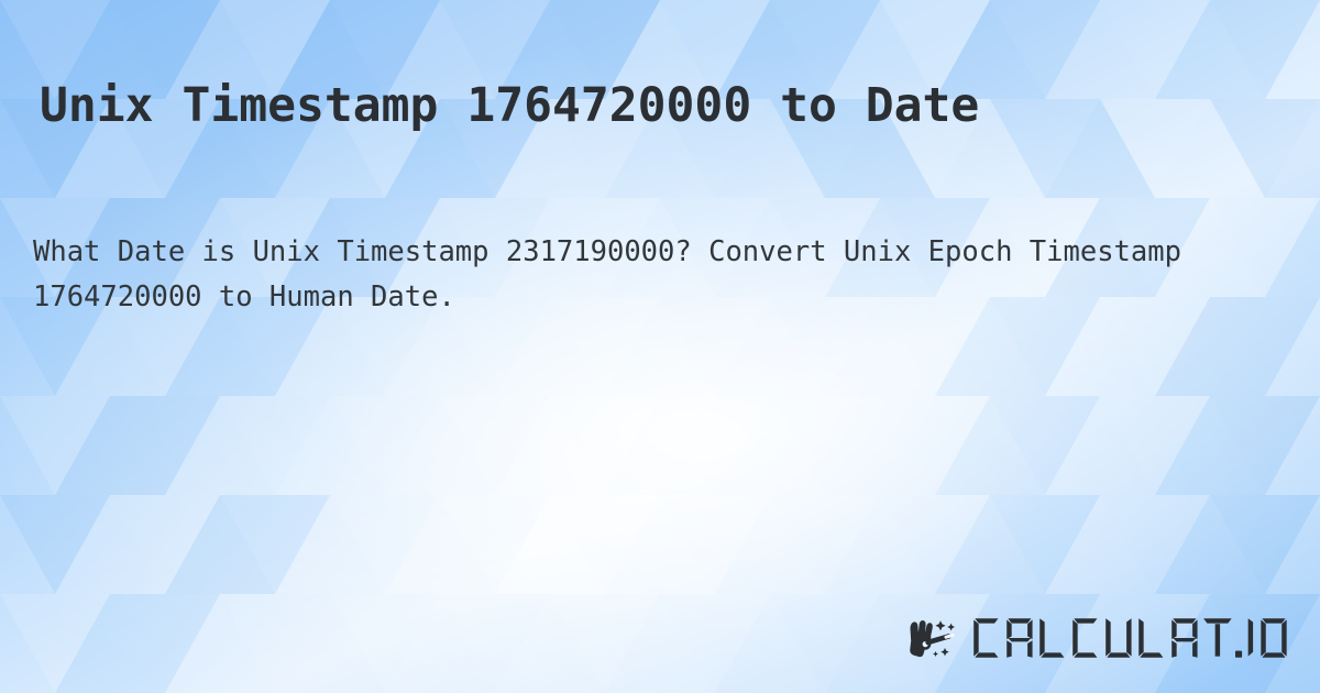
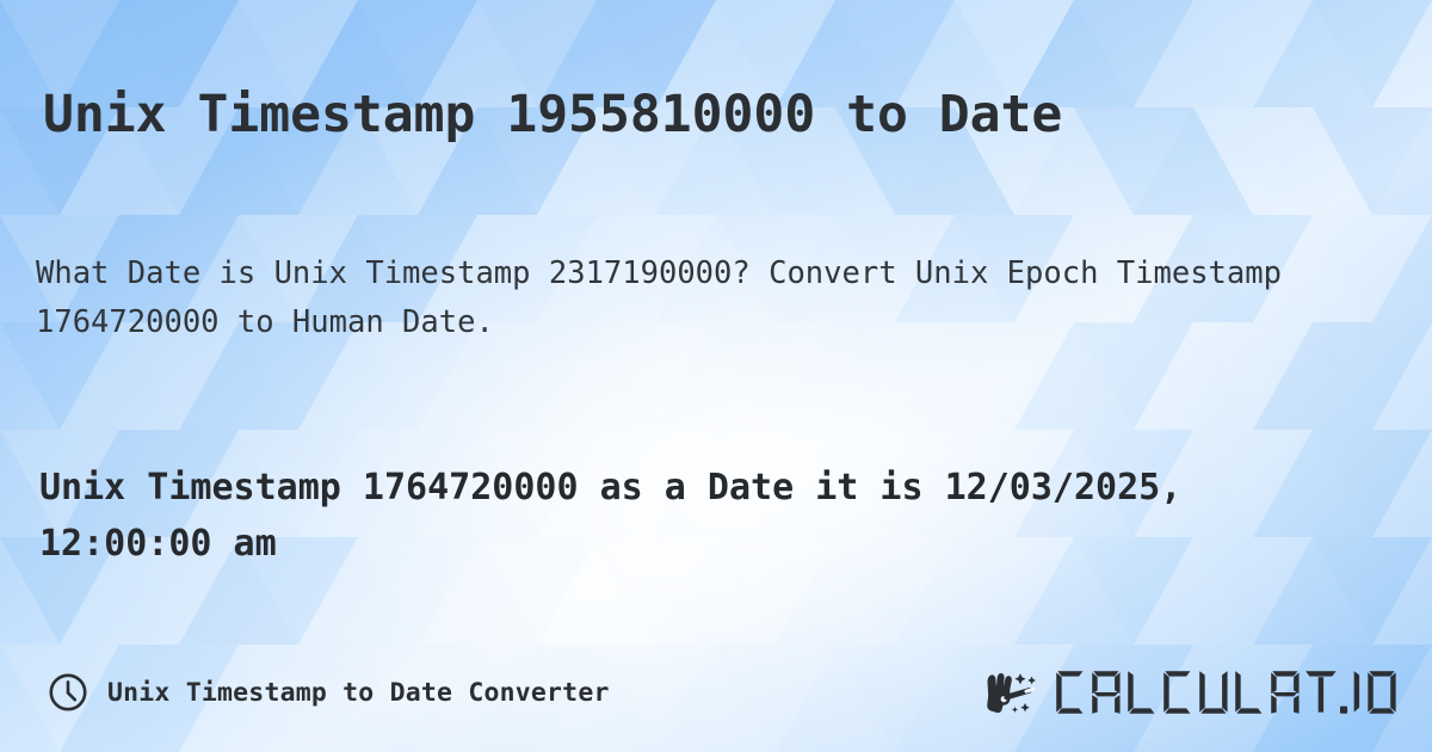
- Unix Timestamp 1764720000 to Date
+ Unix Timestamp 1955810000 to Date
  What Date is Unix Timestamp 2317190000? Convert Unix Epoch Timestamp 1764720000 to Human Date.
+ Unix Timestamp 1764720000 as a Date it is 12/03/2025, 12:00:00 am
+ Unix Timestamp to Date Converter
